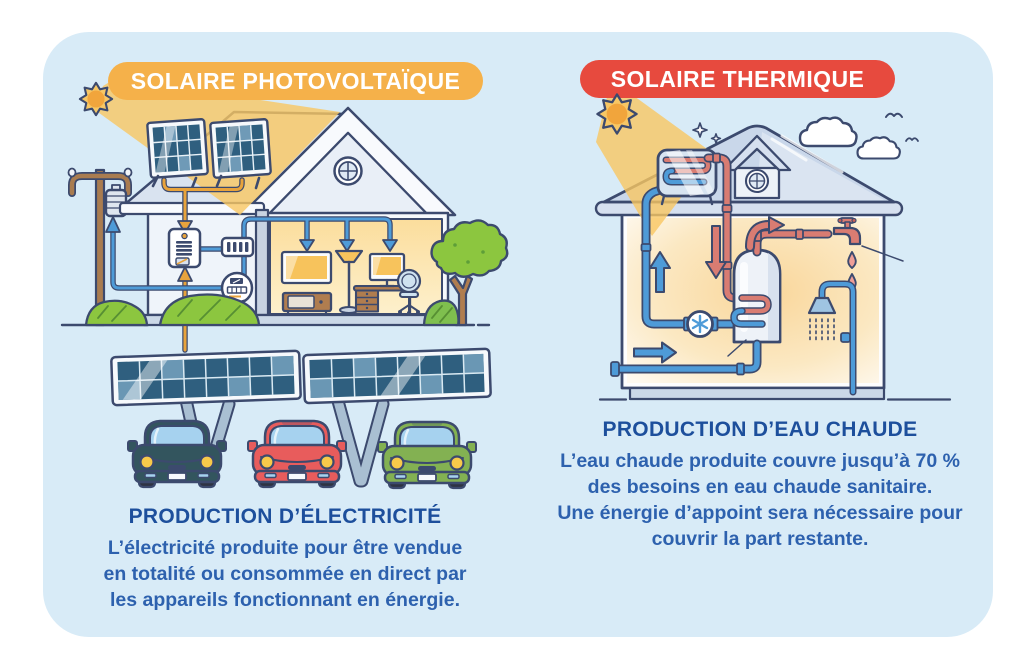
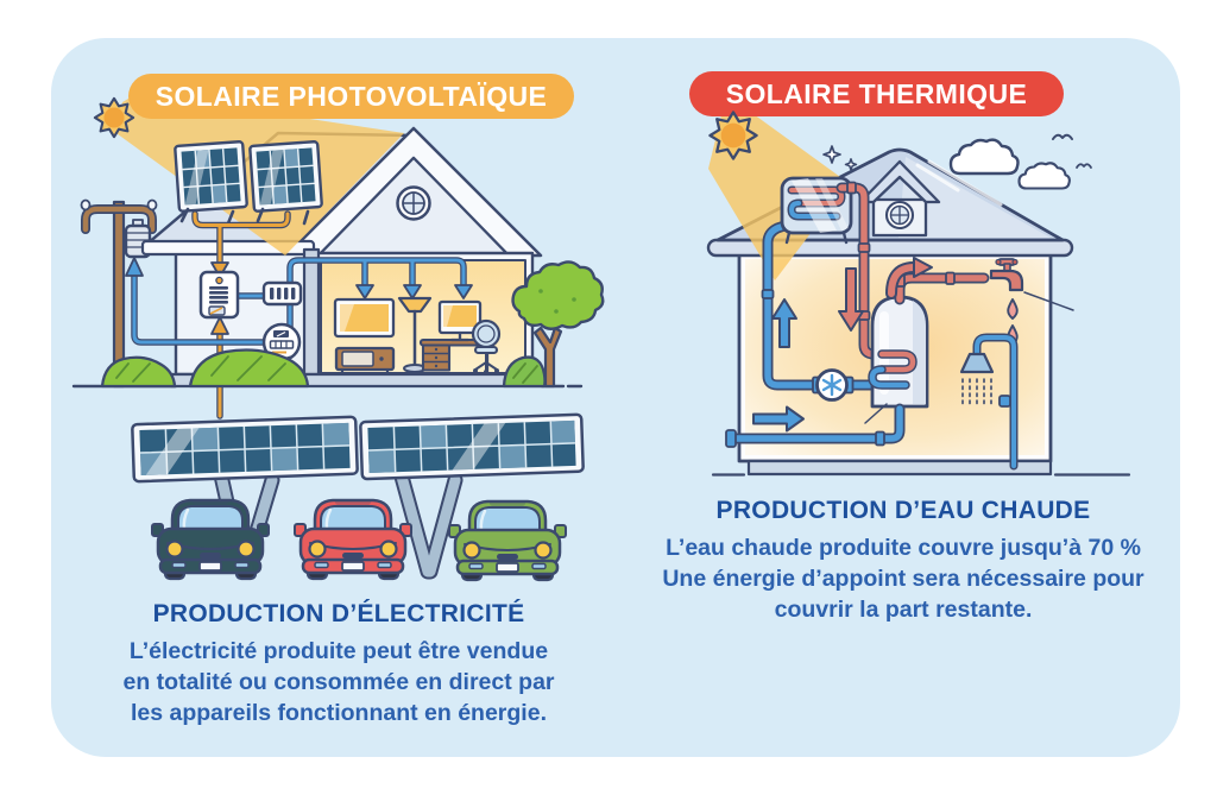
  SOLAIRE PHOTOVOLTAÏQUE
  SOLAIRE THERMIQUE
  PRODUCTION D’ÉLECTRICITÉ
- L’électricité produite pour être vendue
+ L’électricité produite peut être vendue
  en totalité ou consommée en direct par
  les appareils fonctionnant en énergie.
  PRODUCTION D’EAU CHAUDE
  L’eau chaude produite couvre jusqu’à 70 %
- des besoins en eau chaude sanitaire.
  Une énergie d’appoint sera nécessaire pour
  couvrir la part restante.
